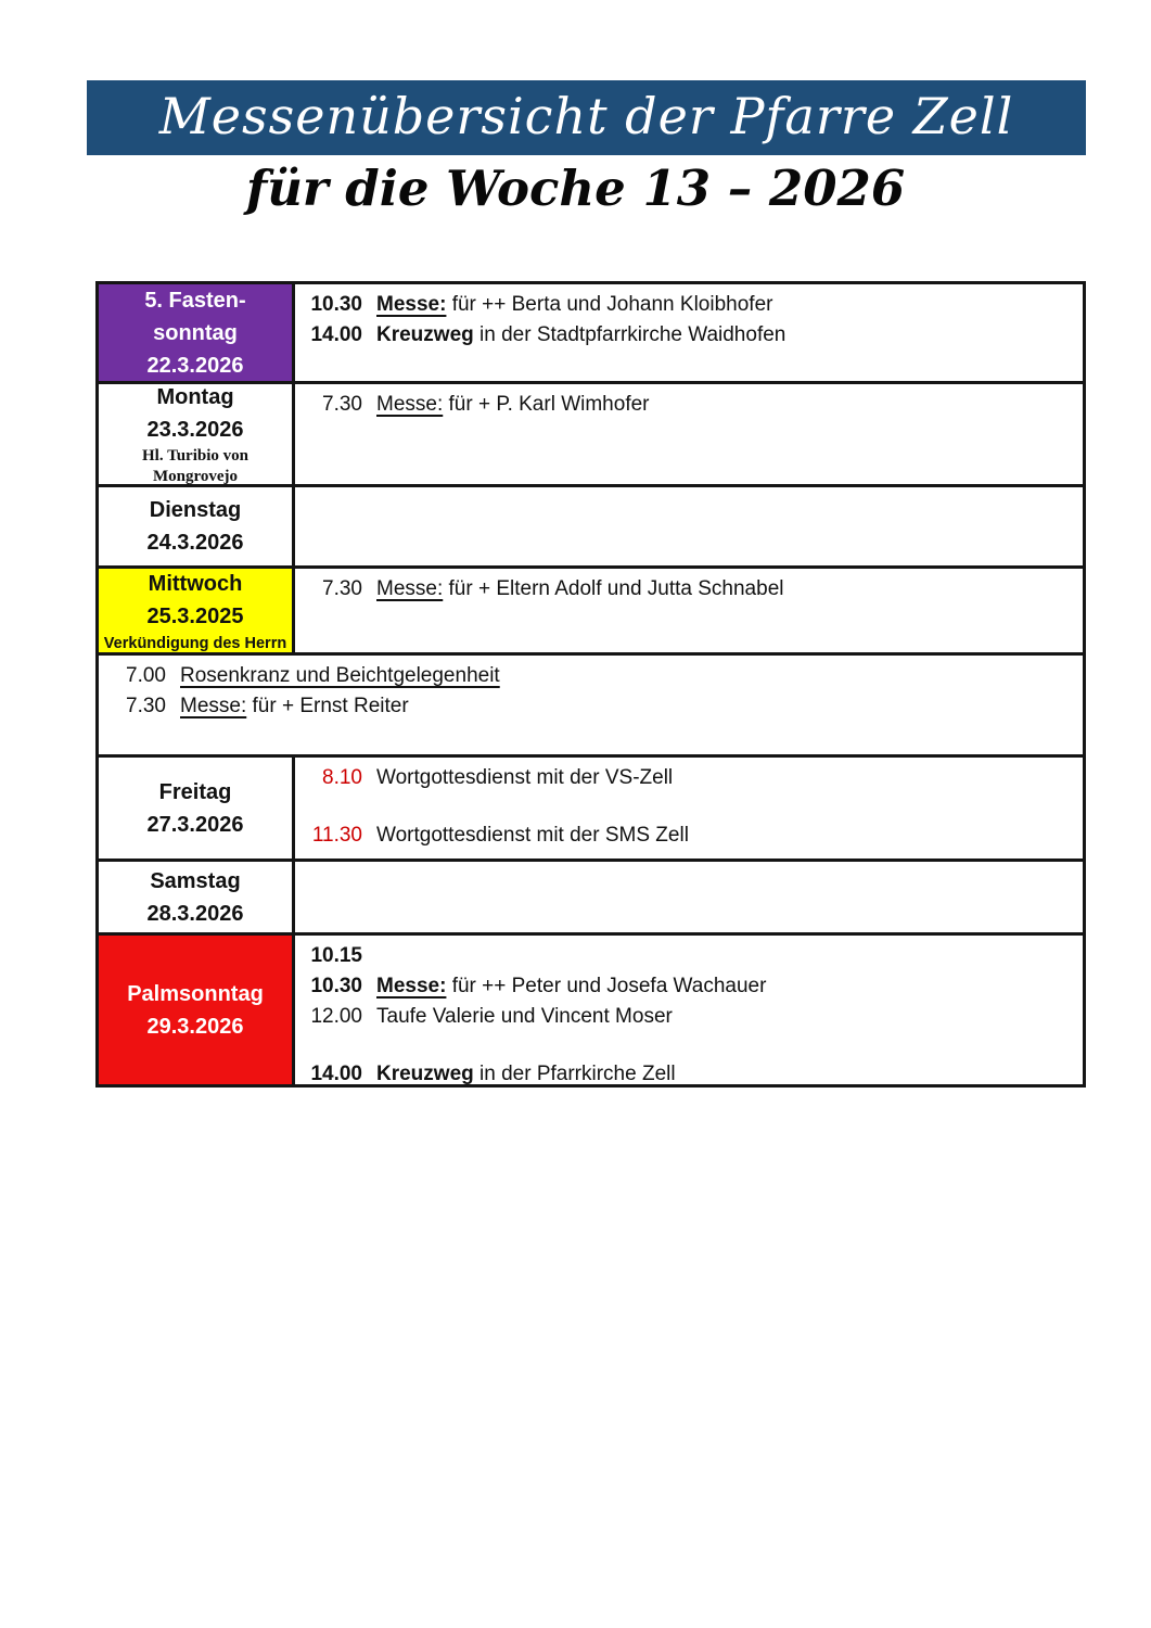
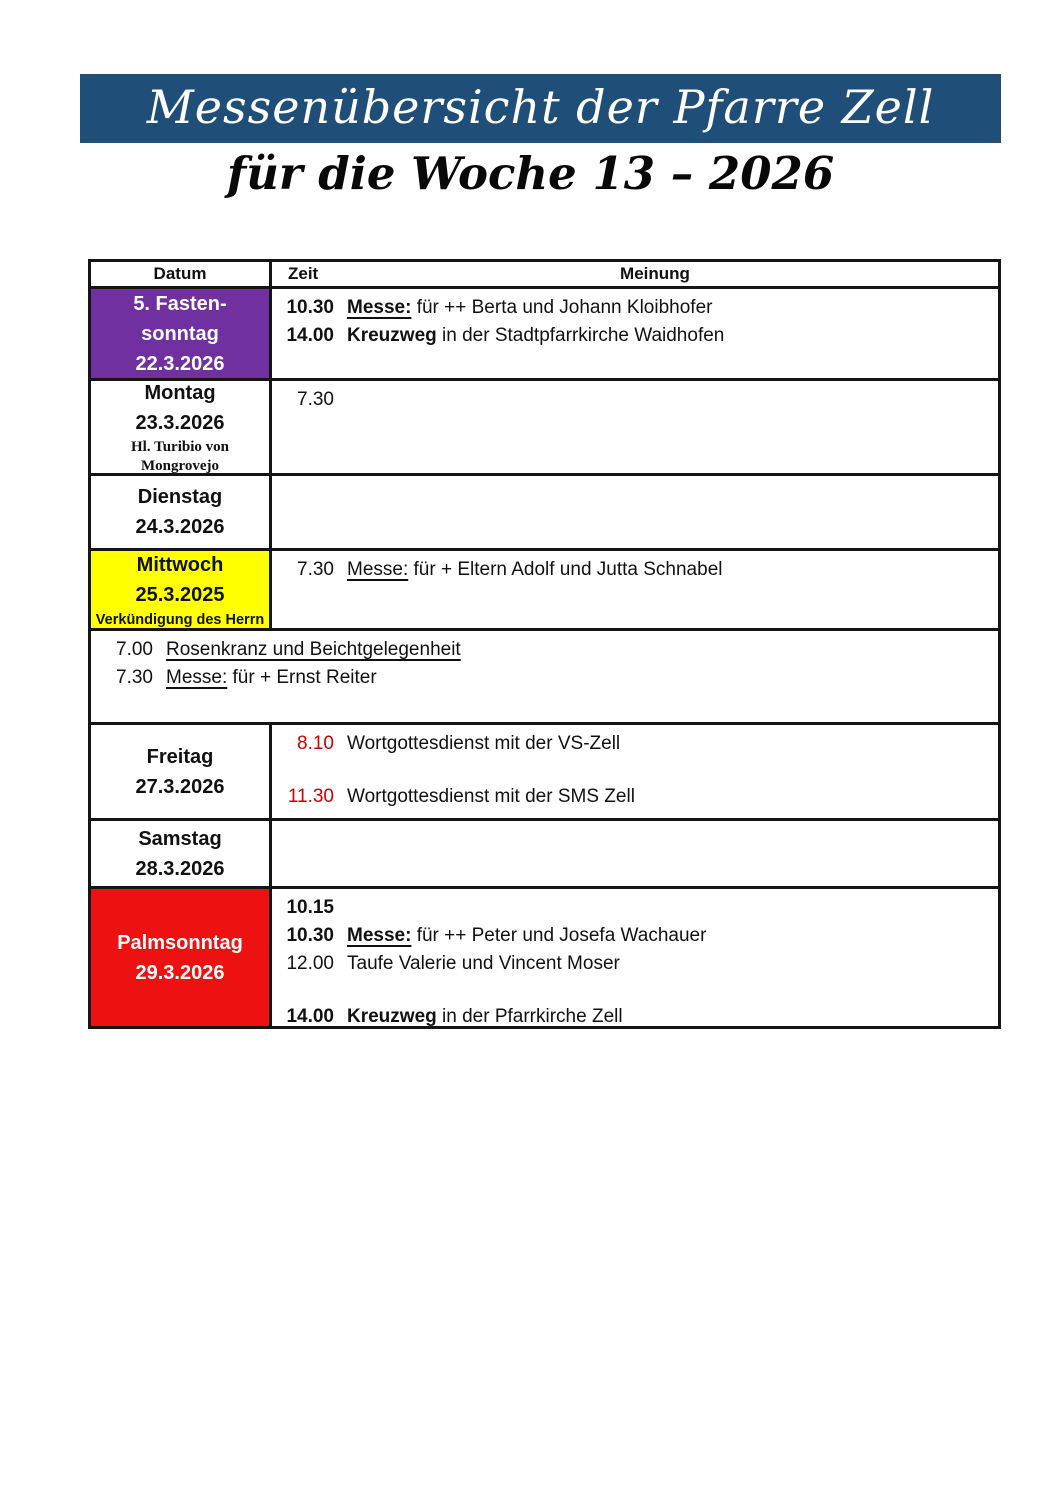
  Messenübersicht der Pfarre Zell
  für die Woche 13 – 2026
+ Datum
+ Zeit
+ Meinung
  5. Fasten-
  sonntag
  22.3.2026
  10.30
  Messe: für ++ Berta und Johann Kloibhofer
  14.00
  Kreuzweg in der Stadtpfarrkirche Waidhofen
  Montag
  23.3.2026
  Hl. Turibio von
  Mongrovejo
  7.30
- Messe: für + P. Karl Wimhofer
  Dienstag
  24.3.2026
  Mittwoch
  25.3.2025
  Verkündigung des Herrn
  7.30
  Messe: für + Eltern Adolf und Jutta Schnabel
  7.00
  Rosenkranz und Beichtgelegenheit
  7.30
  Messe: für + Ernst Reiter
  Freitag
  27.3.2026
  8.10
  Wortgottesdienst mit der VS-Zell
  11.30
  Wortgottesdienst mit der SMS Zell
  Samstag
  28.3.2026
  Palmsonntag
  29.3.2026
  10.15
  10.30
  Messe: für ++ Peter und Josefa Wachauer
  12.00
  Taufe Valerie und Vincent Moser
  14.00
  Kreuzweg in der Pfarrkirche Zell
